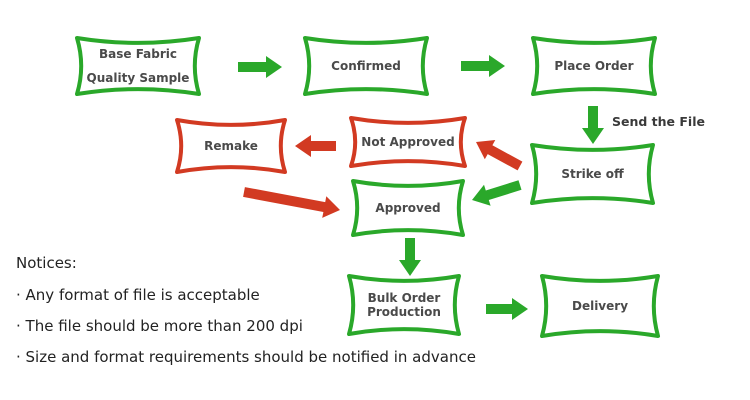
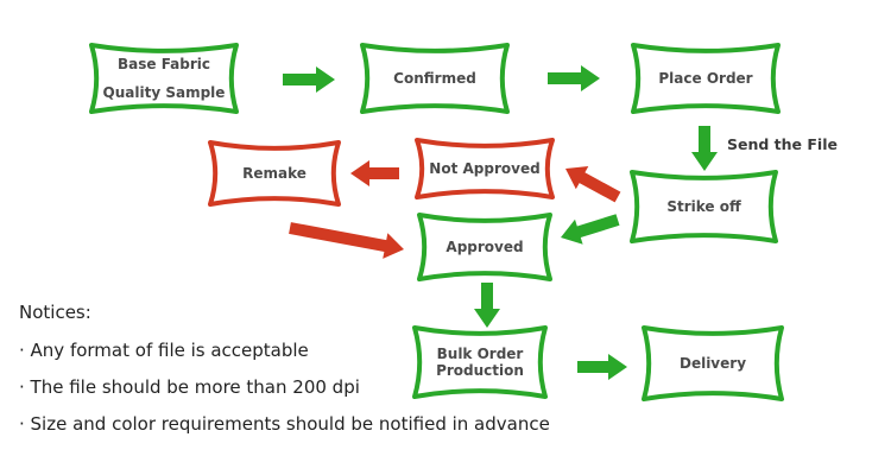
  Base Fabric
  Quality Sample
  Confirmed
  Place Order
  Remake
  Not Approved
  Strike off
  Approved
  Bulk Order
  Production
  Delivery
  Send the File
  Notices:
  · Any format of file is acceptable
  · The file should be more than 200 dpi
- · Size and format requirements should be notified in advance
+ · Size and color requirements should be notified in advance
